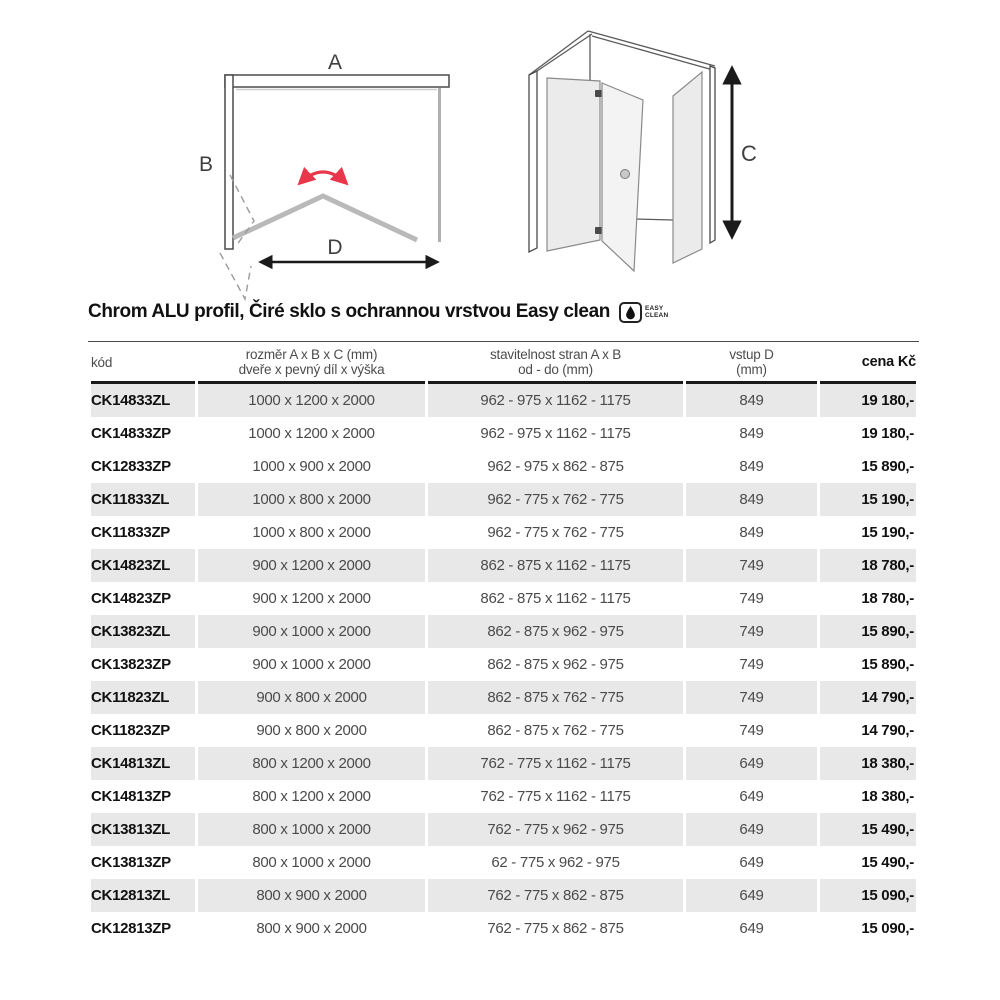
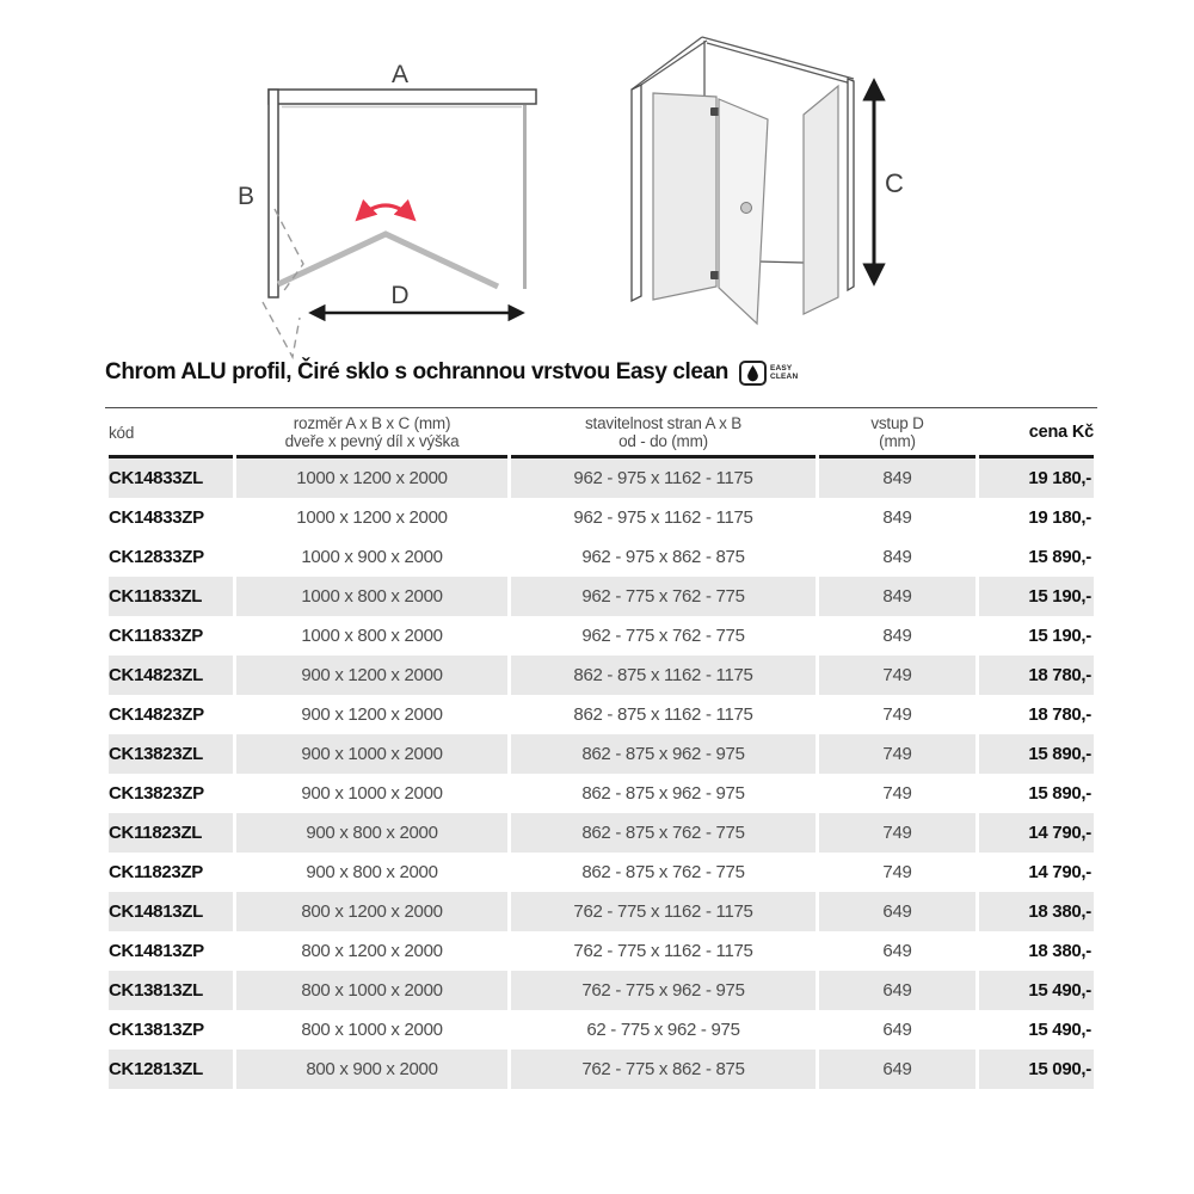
  A
  B
  D
  C
  Chrom ALU profil, Čiré sklo s ochrannou vrstvou Easy clean
  kód	rozměr A x B x C (mm) dveře x pevný díl x výška	stavitelnost stran A x B od - do (mm)	vstup D (mm)	cena Kč
  CK14833ZL	1000 x 1200 x 2000	962 - 975 x 1162 - 1175	849	19 180,-
  CK14833ZP	1000 x 1200 x 2000	962 - 975 x 1162 - 1175	849	19 180,-
  CK12833ZP	1000 x 900 x 2000	962 - 975 x 862 - 875	849	15 890,-
  CK11833ZL	1000 x 800 x 2000	962 - 775 x 762 - 775	849	15 190,-
  CK11833ZP	1000 x 800 x 2000	962 - 775 x 762 - 775	849	15 190,-
  CK14823ZL	900 x 1200 x 2000	862 - 875 x 1162 - 1175	749	18 780,-
  CK14823ZP	900 x 1200 x 2000	862 - 875 x 1162 - 1175	749	18 780,-
  CK13823ZL	900 x 1000 x 2000	862 - 875 x 962 - 975	749	15 890,-
  CK13823ZP	900 x 1000 x 2000	862 - 875 x 962 - 975	749	15 890,-
  CK11823ZL	900 x 800 x 2000	862 - 875 x 762 - 775	749	14 790,-
  CK11823ZP	900 x 800 x 2000	862 - 875 x 762 - 775	749	14 790,-
  CK14813ZL	800 x 1200 x 2000	762 - 775 x 1162 - 1175	649	18 380,-
  CK14813ZP	800 x 1200 x 2000	762 - 775 x 1162 - 1175	649	18 380,-
  CK13813ZL	800 x 1000 x 2000	762 - 775 x 962 - 975	649	15 490,-
  CK13813ZP	800 x 1000 x 2000	62 - 775 x 962 - 975	649	15 490,-
  CK12813ZL	800 x 900 x 2000	762 - 775 x 862 - 875	649	15 090,-
- CK12813ZP	800 x 900 x 2000	762 - 775 x 862 - 875	649	15 090,-
